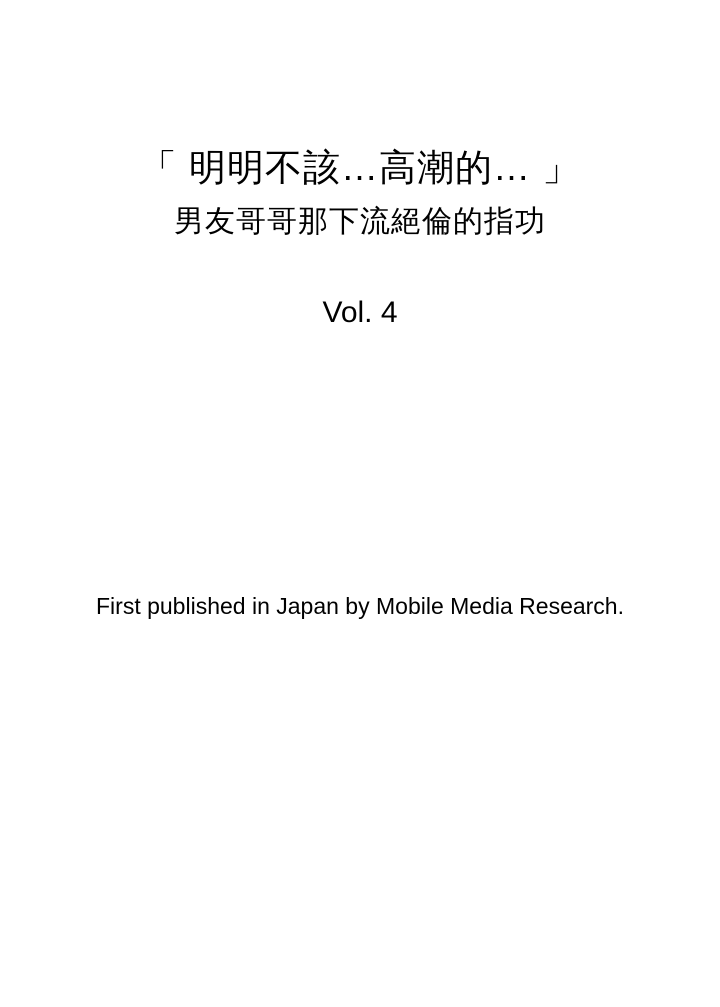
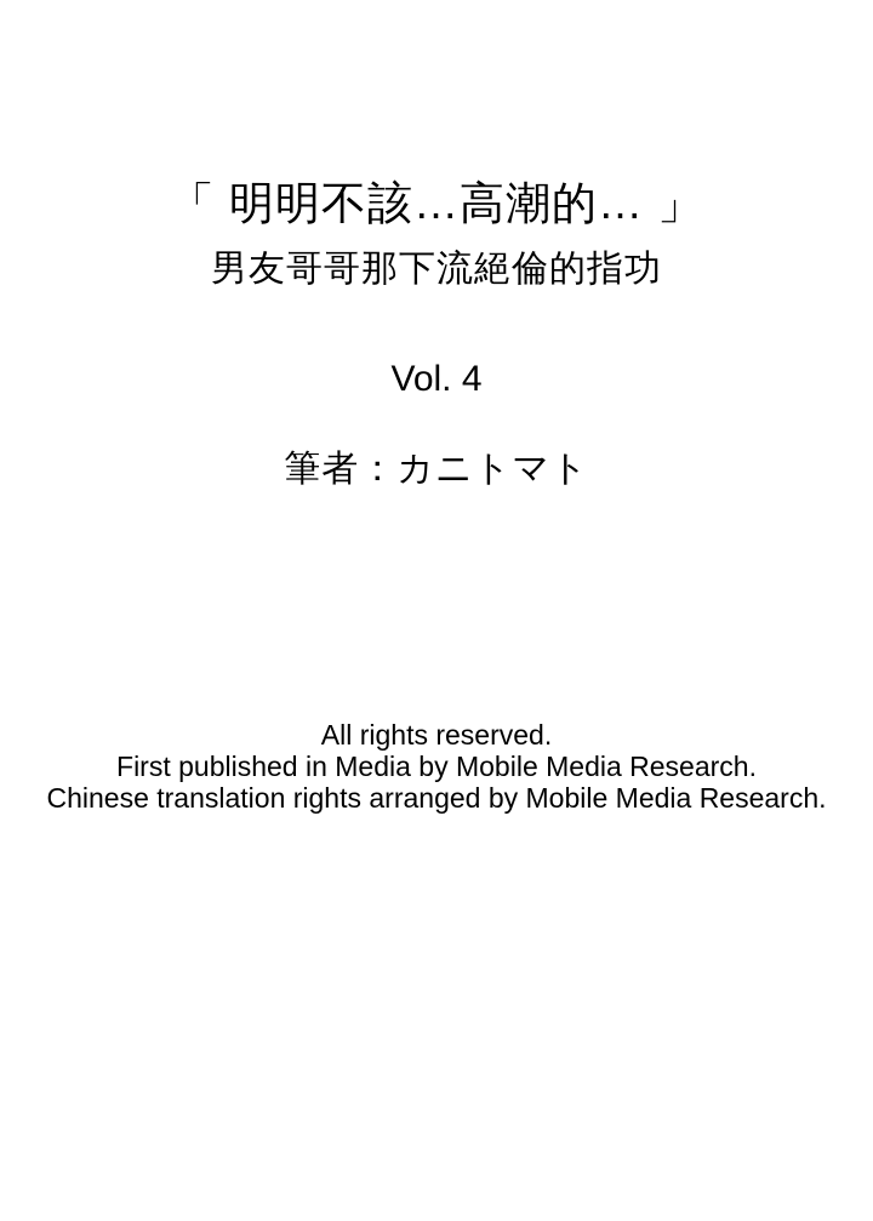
  「 明明不該…高潮的… 」
  男友哥哥那下流絕倫的指功
  Vol. 4
+ 筆者：カニトマト
+ All rights reserved.
- First published in Japan by Mobile Media Research.
+ First published in Media by Mobile Media Research.
+ Chinese translation rights arranged by Mobile Media Research.
